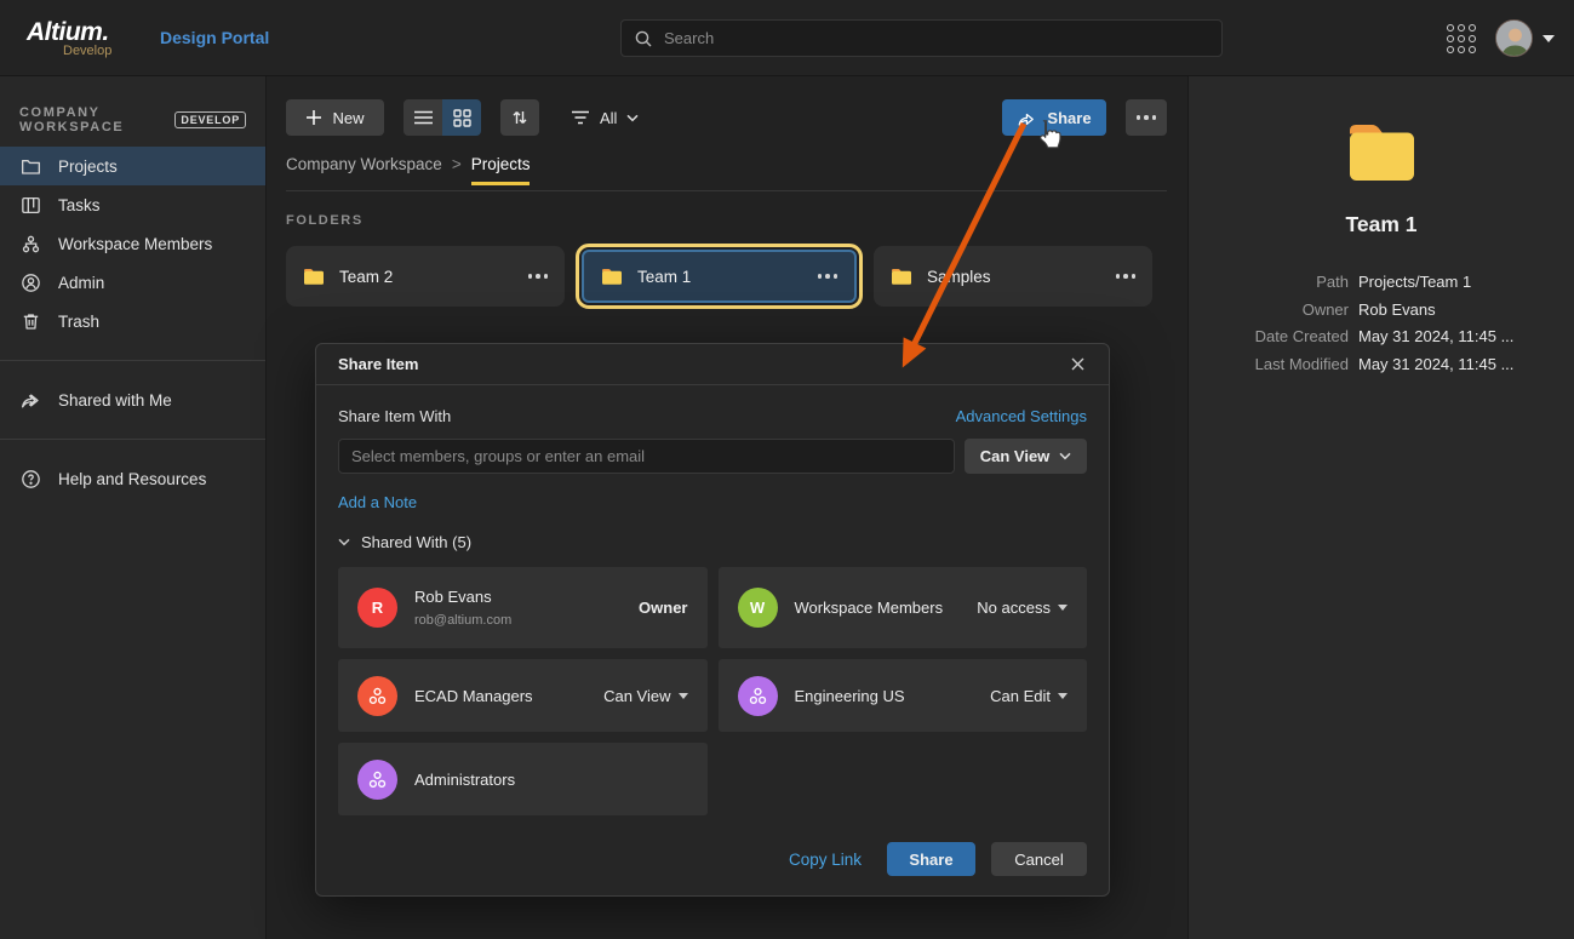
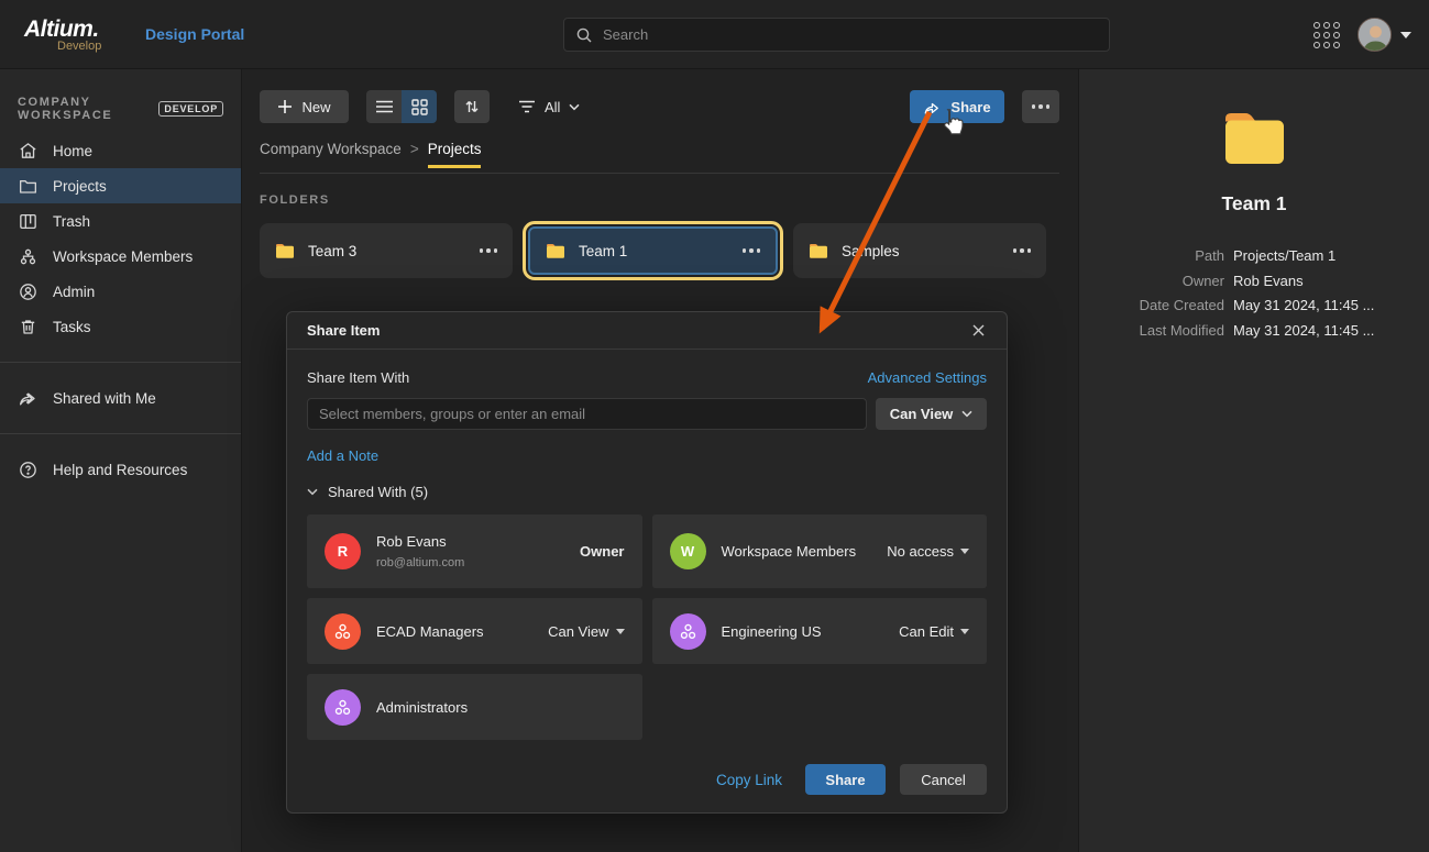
  Altium.
  Develop
  Design Portal
  Search
  COMPANY WORKSPACE
  DEVELOP
+ Home
  Projects
- Tasks
+ Trash
  Workspace Members
  Admin
- Trash
+ Tasks
  Shared with Me
  Help and Resources
  New
  All
  Share
  Company Workspace
  >
  Projects
  FOLDERS
- Team 2
+ Team 3
  Team 1
  Samples
  Team 1
  Path
  Projects/Team 1
  Owner
  Rob Evans
  Date Created
  May 31 2024, 11:45 ...
  Last Modified
  May 31 2024, 11:45 ...
  Share Item
  Share Item With
  Advanced Settings
  Select members, groups or enter an email
  Can View
  Add a Note
  Shared With (5)
  R
  Rob Evans
  rob@altium.com
  Owner
  W
  Workspace Members
  No access
  ECAD Managers
  Can View
  Engineering US
  Can Edit
  Administrators
  Copy Link
  Share
  Cancel
